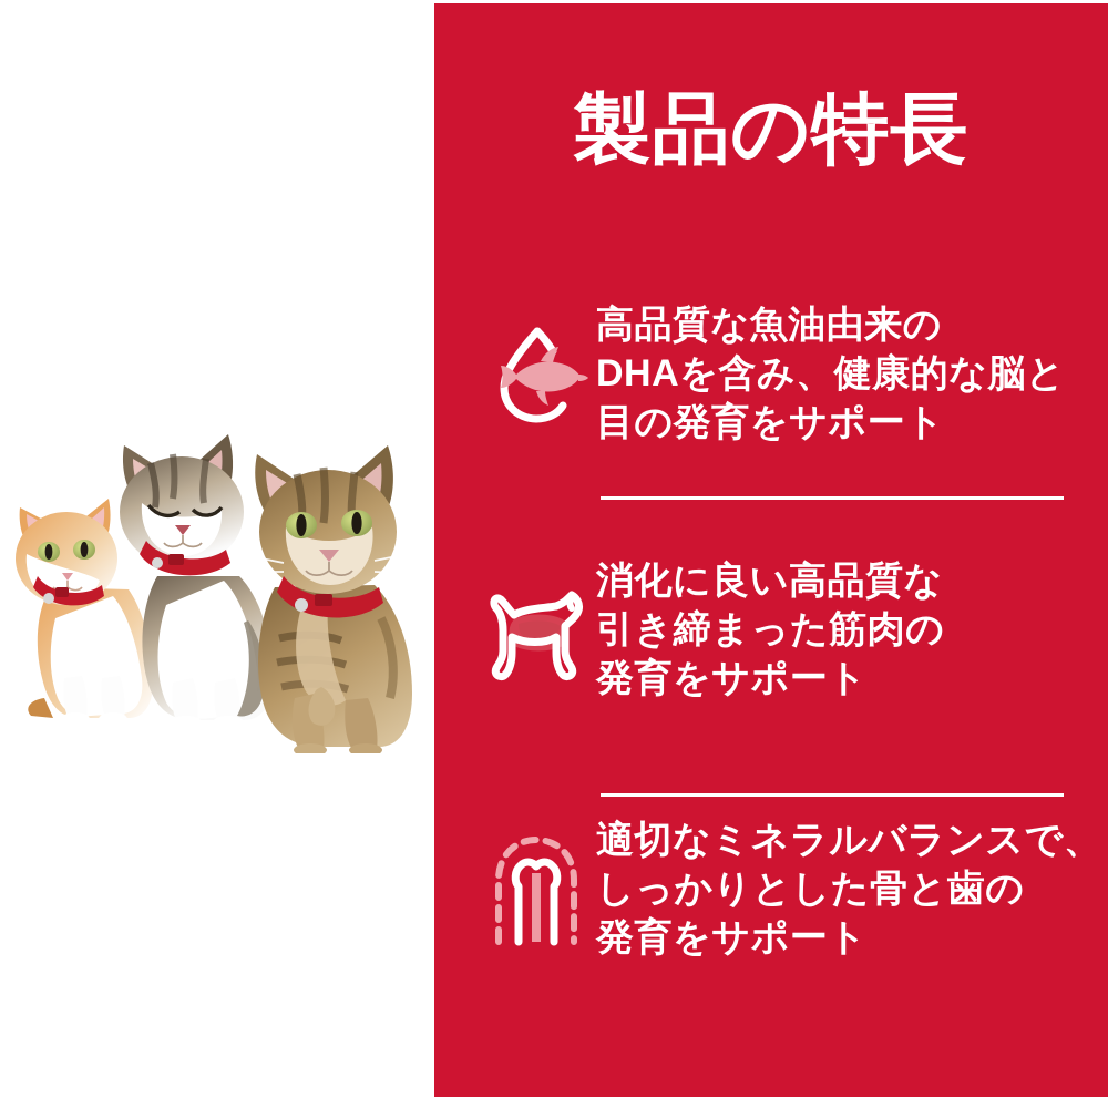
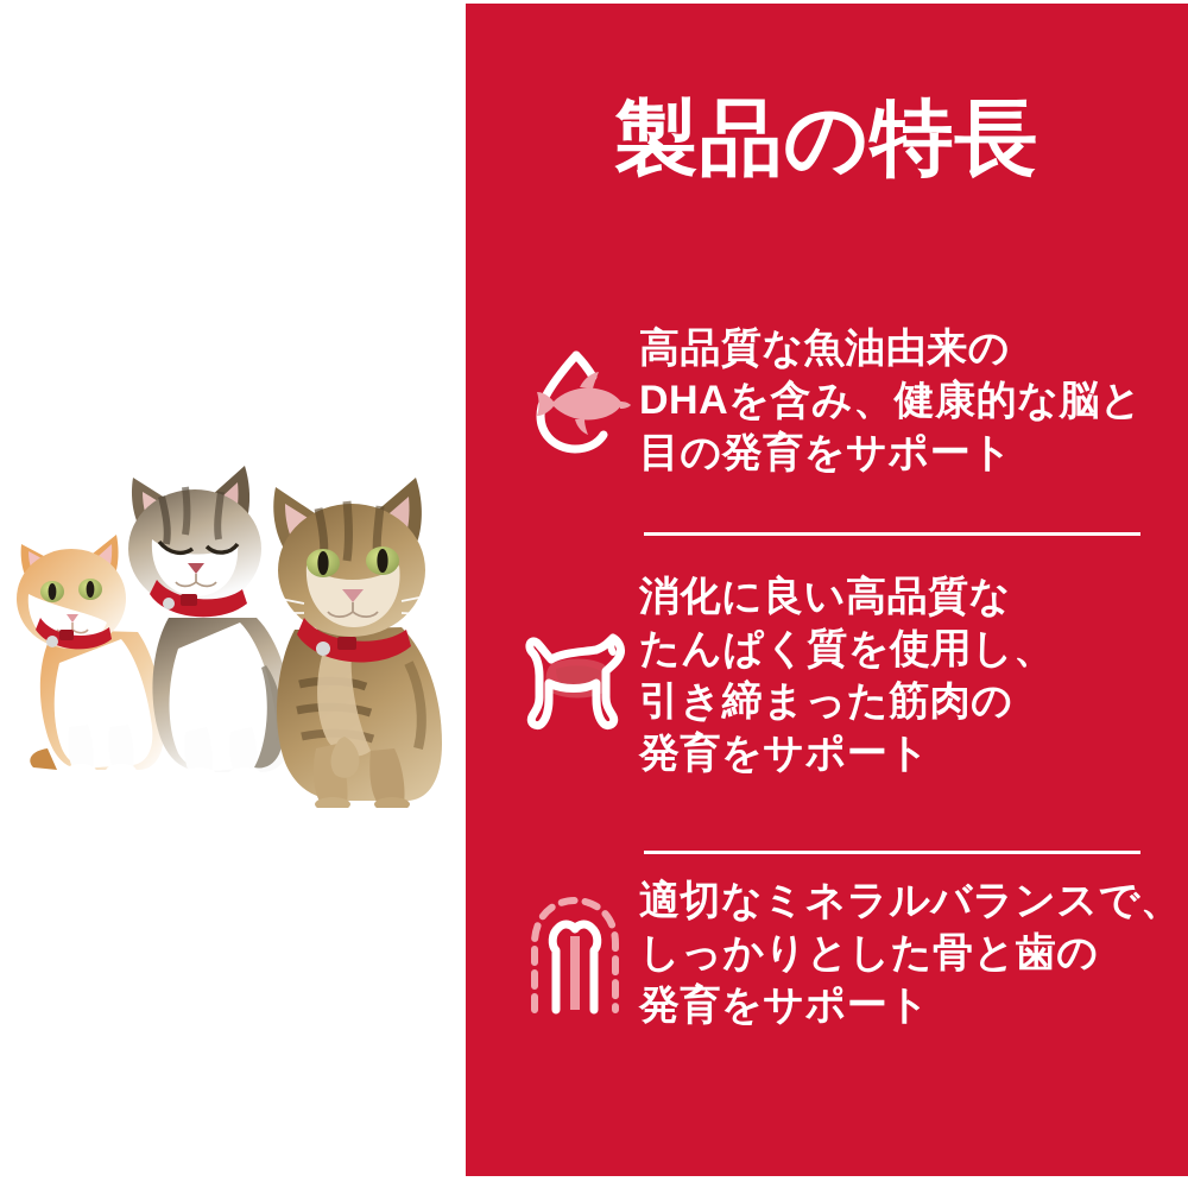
  製品の特長
  高品質な魚油由来の
  DHAを含み、健康的な脳と
  目の発育をサポート
  消化に良い高品質な
+ たんぱく質を使用し、
  引き締まった筋肉の
  発育をサポート
  適切なミネラルバランスで、
  しっかりとした骨と歯の
  発育をサポート
